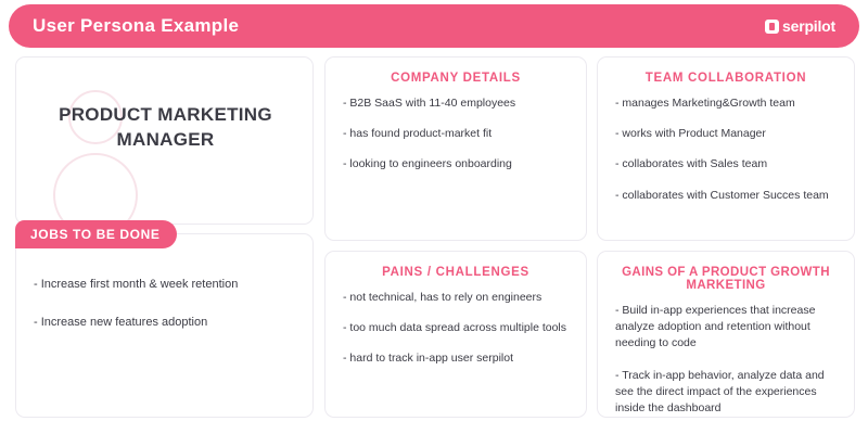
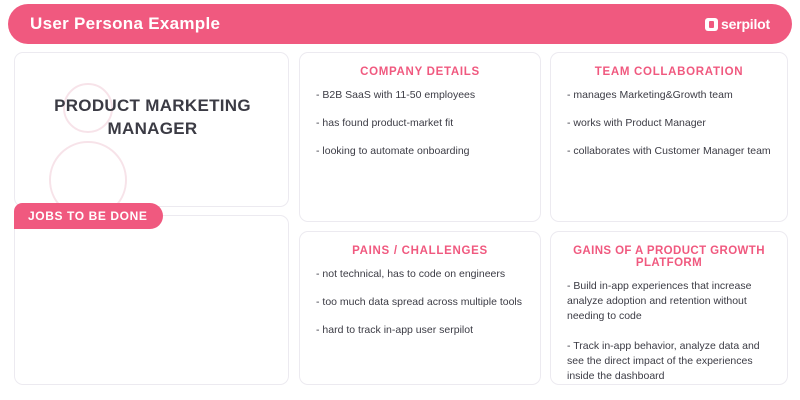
  User Persona Example
  serpilot
  PRODUCT MARKETING MANAGER
  JOBS TO BE DONE
- - Increase first month & week retention
- - Increase new features adoption
  COMPANY DETAILS
- - B2B SaaS with 11-40 employees
+ - B2B SaaS with 11-50 employees
  - has found product-market fit
- - looking to engineers onboarding
+ - looking to automate onboarding
  TEAM COLLABORATION
  - manages Marketing&Growth team
  - works with Product Manager
- - collaborates with Sales team
- - collaborates with Customer Succes team
+ - collaborates with Customer Manager team
  PAINS / CHALLENGES
- - not technical, has to rely on engineers
+ - not technical, has to code on engineers
  - too much data spread across multiple tools
  - hard to track in-app user serpilot
- GAINS OF A PRODUCT GROWTH MARKETING
+ GAINS OF A PRODUCT GROWTH PLATFORM
  - Build in-app experiences that increase analyze adoption and retention without needing to code
  - Track in-app behavior, analyze data and see the direct impact of the experiences inside the dashboard
